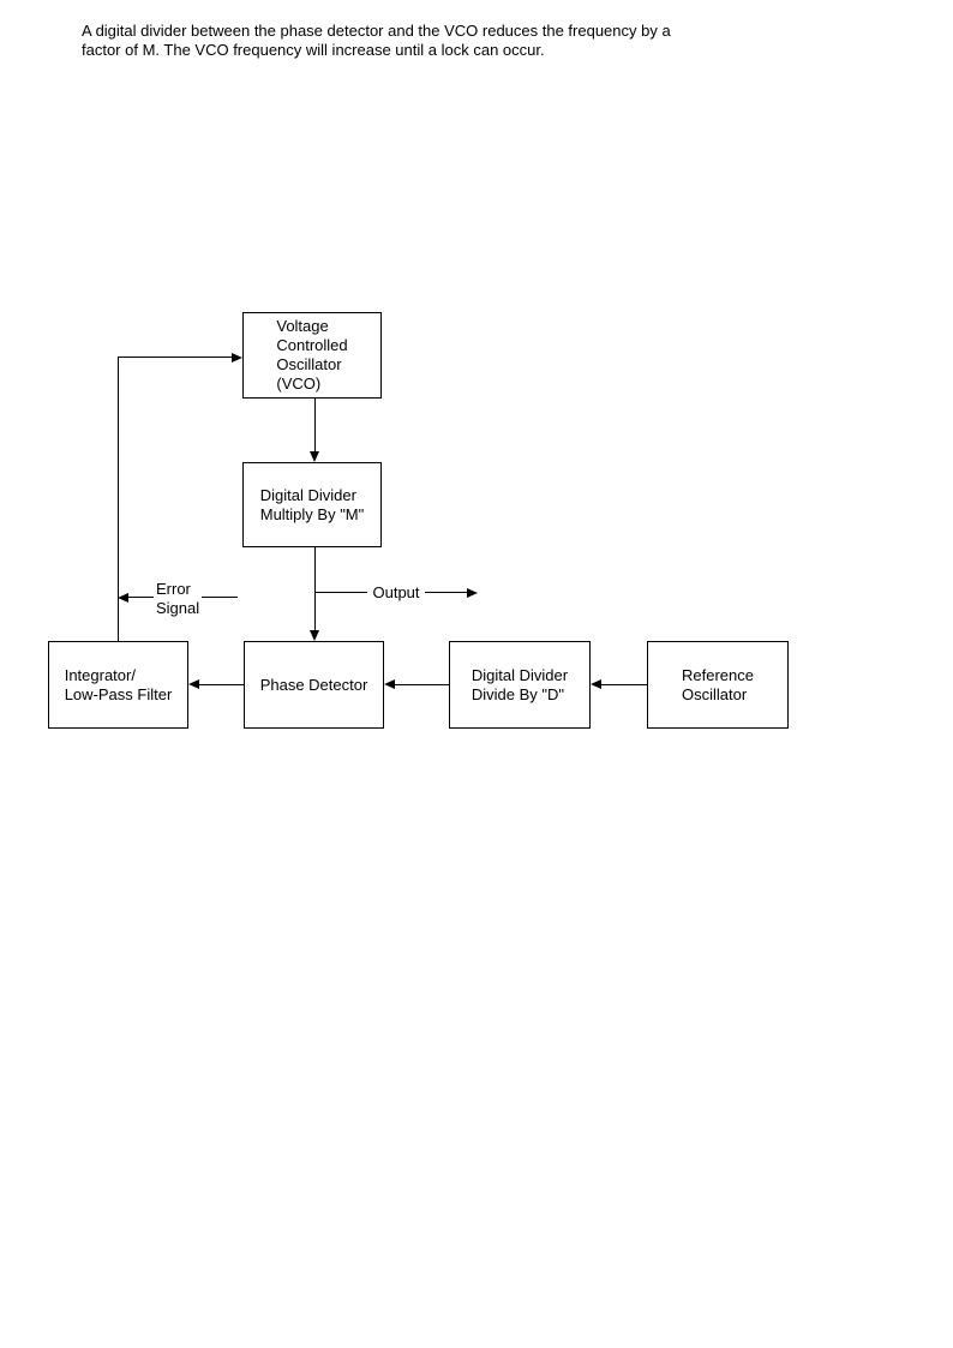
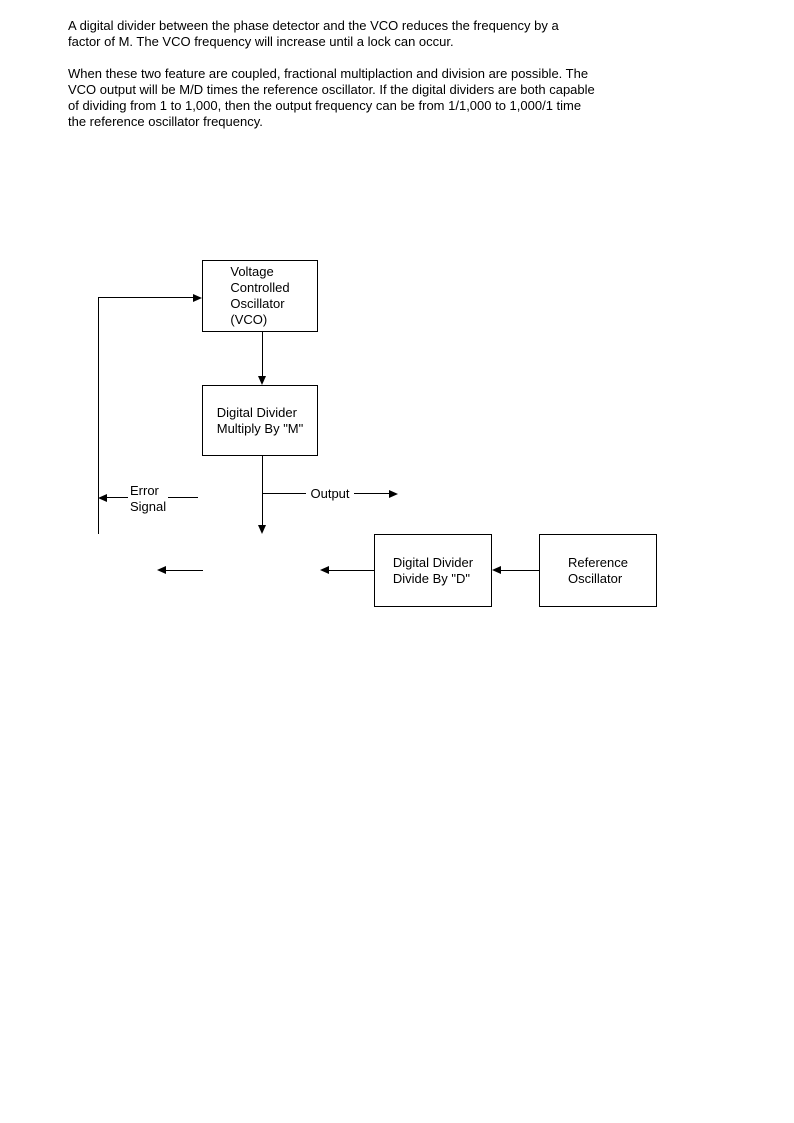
  A digital divider between the phase detector and the VCO reduces the frequency by a
  factor of M. The VCO frequency will increase until a lock can occur.
+ When these two feature are coupled, fractional multiplaction and division are possible. The
+ VCO output will be M/D times the reference oscillator. If the digital dividers are both capable
+ of dividing from 1 to 1,000, then the output frequency can be from 1/1,000 to 1,000/1 time
+ the reference oscillator frequency.
  Voltage
  Controlled
  Oscillator
  (VCO)
  Digital Divider
  Multiply By "M"
- Integrator/
- Low-Pass Filter
- Phase Detector
  Digital Divider
  Divide By "D"
  Reference
  Oscillator
  Output
  Error
  Signal
